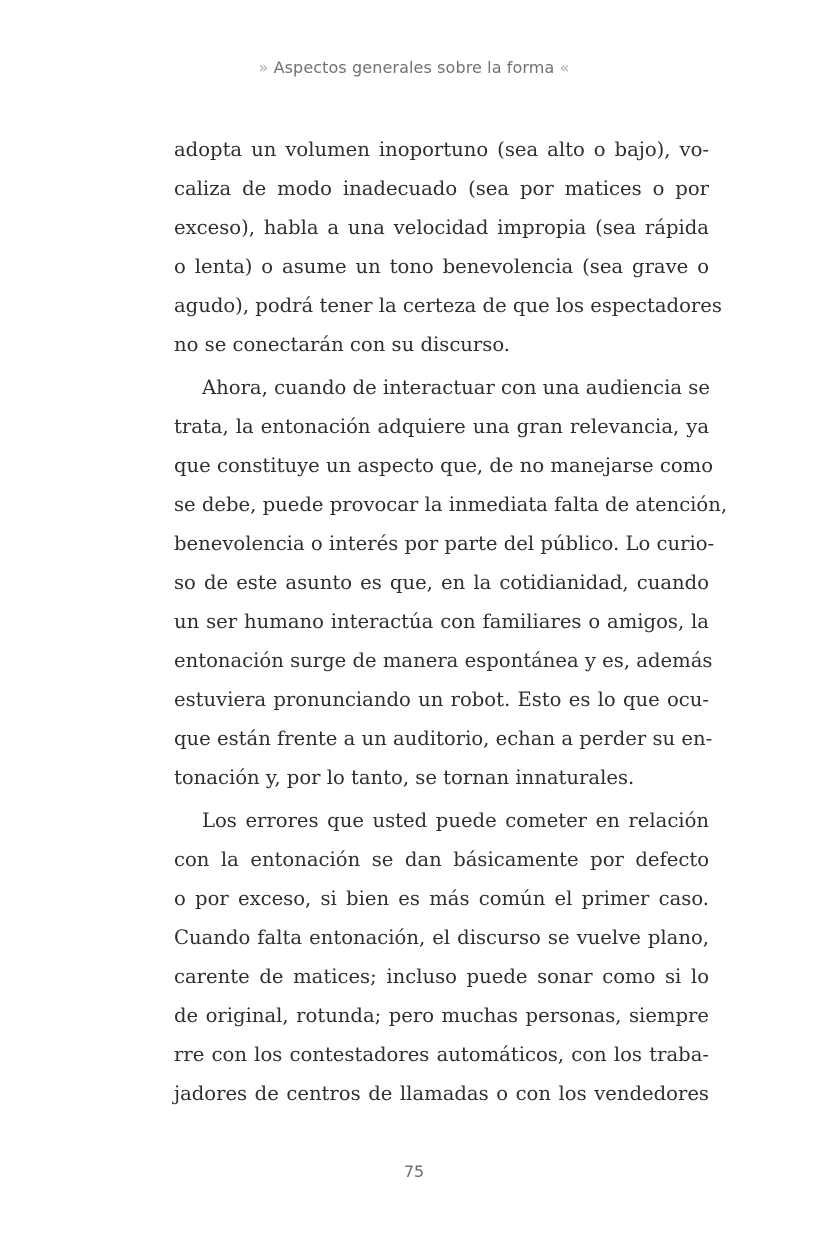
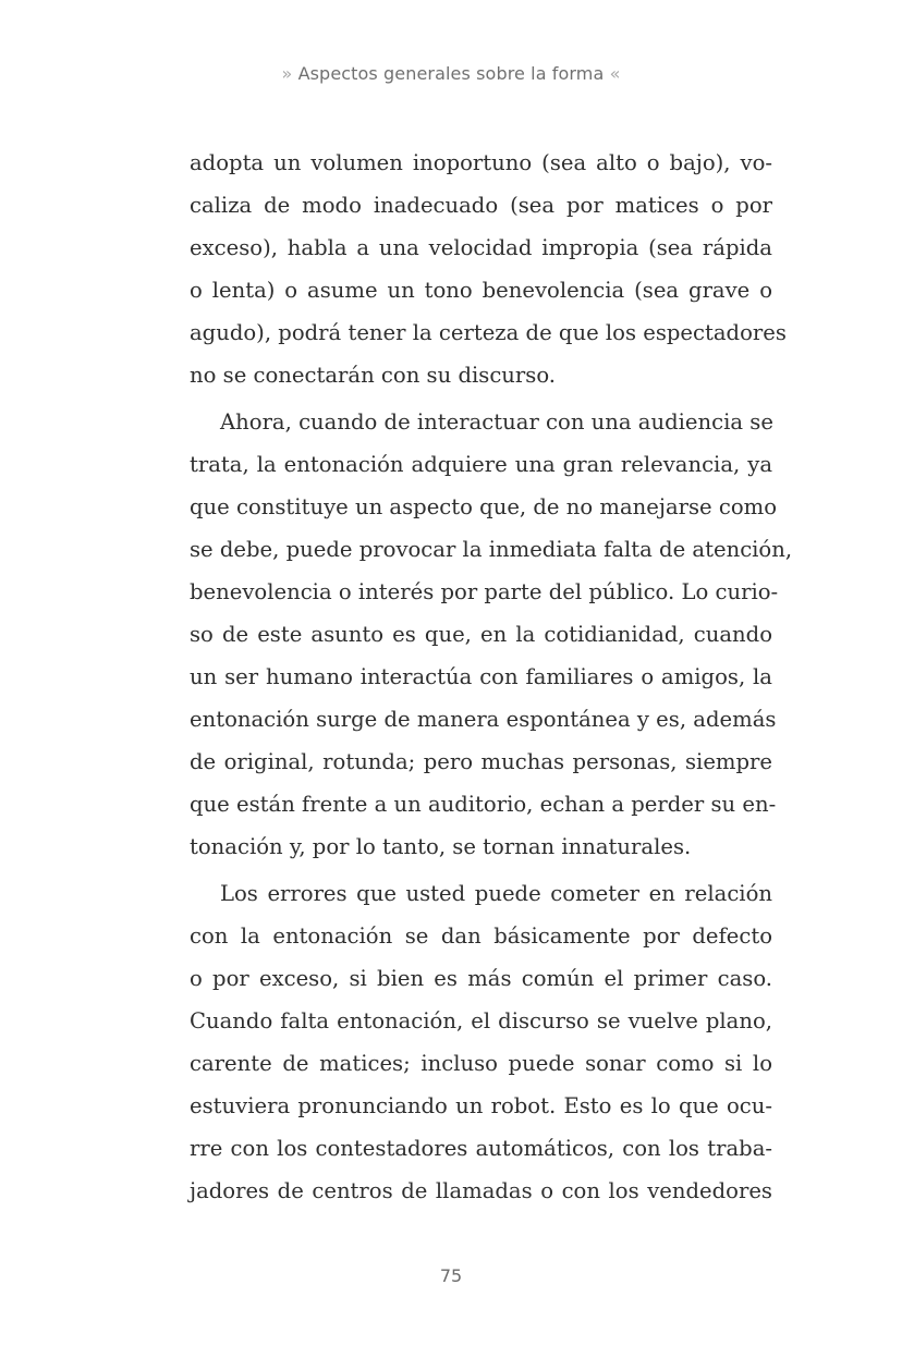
  » Aspectos generales sobre la forma «
  adopta un volumen inoportuno (sea alto o bajo), vo-
  caliza de modo inadecuado (sea por matices o por
  exceso), habla a una velocidad impropia (sea rápida
  o lenta) o asume un tono benevolencia (sea grave o
  agudo), podrá tener la certeza de que los espectadores
  no se conectarán con su discurso.
  Ahora, cuando de interactuar con una audiencia se
  trata, la entonación adquiere una gran relevancia, ya
  que constituye un aspecto que, de no manejarse como
  se debe, puede provocar la inmediata falta de atención,
  benevolencia o interés por parte del público. Lo curio-
  so de este asunto es que, en la cotidianidad, cuando
  un ser humano interactúa con familiares o amigos, la
  entonación surge de manera espontánea y es, además
- estuviera pronunciando un robot. Esto es lo que ocu-
+ de original, rotunda; pero muchas personas, siempre
  que están frente a un auditorio, echan a perder su en-
  tonación y, por lo tanto, se tornan innaturales.
  Los errores que usted puede cometer en relación
  con la entonación se dan básicamente por defecto
  o por exceso, si bien es más común el primer caso.
  Cuando falta entonación, el discurso se vuelve plano,
  carente de matices; incluso puede sonar como si lo
- de original, rotunda; pero muchas personas, siempre
+ estuviera pronunciando un robot. Esto es lo que ocu-
  rre con los contestadores automáticos, con los traba-
  jadores de centros de llamadas o con los vendedores
  75
